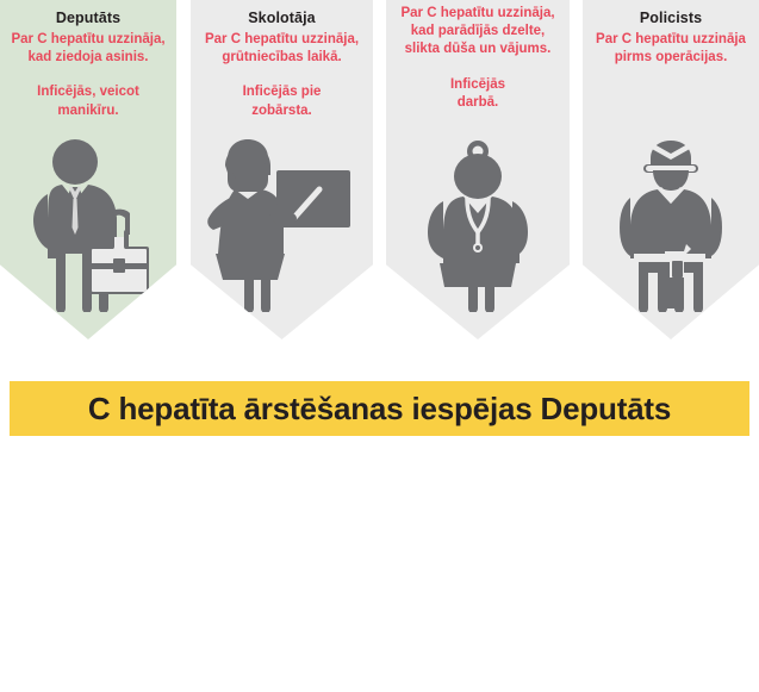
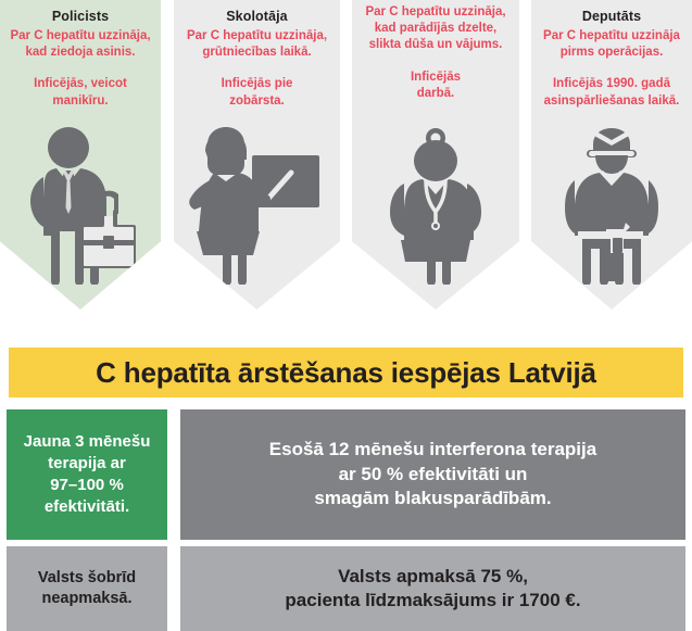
- Deputāts
+ Policists
  Par C hepatītu uzzināja,
  kad ziedoja asinis.
  Inficējās, veicot
  manikīru.
  Skolotāja
  Par C hepatītu uzzināja,
  grūtniecības laikā.
  Inficējās pie
  zobārsta.
  Par C hepatītu uzzināja,
  kad parādījās dzelte,
  slikta dūša un vājums.
  Inficējās
  darbā.
- Policists
+ Deputāts
  Par C hepatītu uzzināja
  pirms operācijas.
+ Inficējās 1990. gadā
+ asinspārliešanas laikā.
- C hepatīta ārstēšanas iespējas Deputāts
+ C hepatīta ārstēšanas iespējas Latvijā
+ Jauna 3 mēnešu
+ terapija ar
+ 97–100 %
+ efektivitāti.
+ Esošā 12 mēnešu interferona terapija
+ ar 50 % efektivitāti un
+ smagām blakusparādībām.
+ Valsts šobrīd
+ neapmaksā.
+ Valsts apmaksā 75 %,
+ pacienta līdzmaksājums ir 1700 €.
